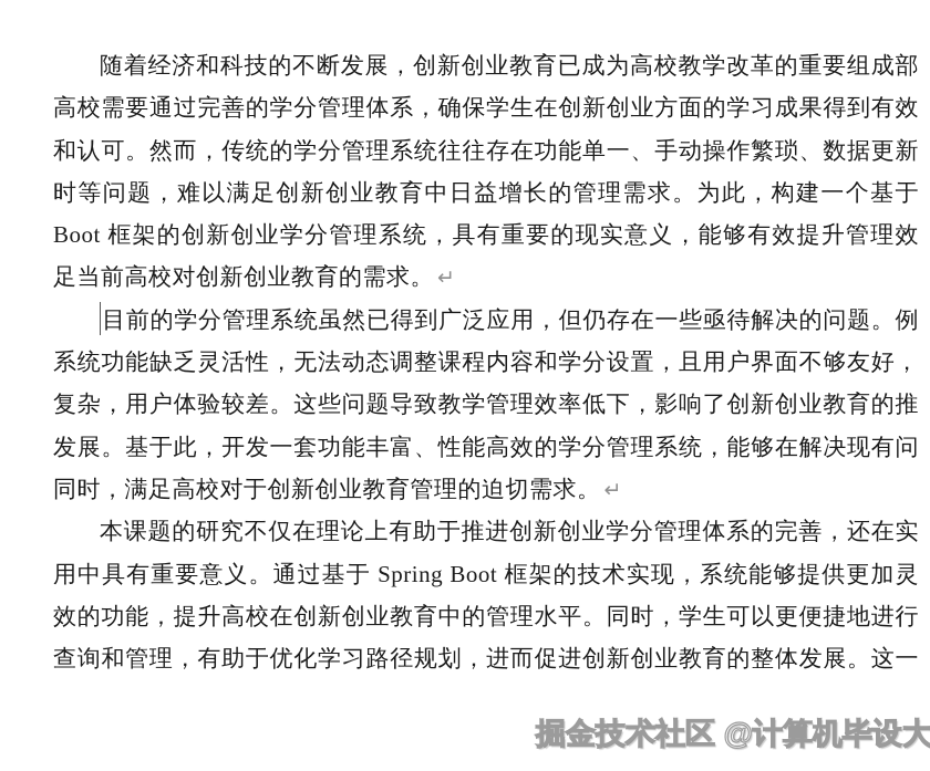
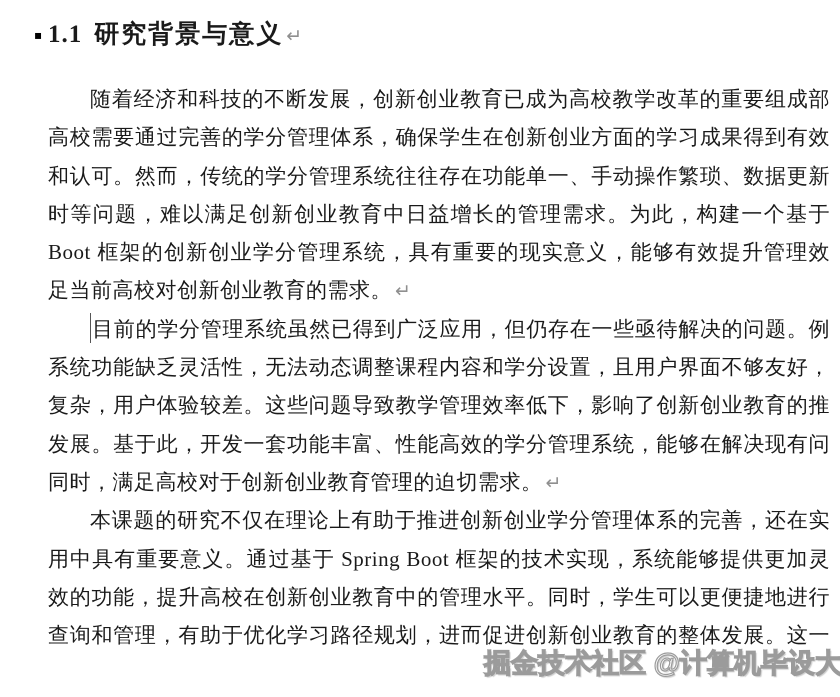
+ ▪
+ 1.1 研究背景与意义 ↵
  随着经济和科技的不断发展，创新创业教育已成为高校教学改革的重要组成部
  高校需要通过完善的学分管理体系，确保学生在创新创业方面的学习成果得到有效
  和认可。然而，传统的学分管理系统往往存在功能单一、手动操作繁琐、数据更新
  时等问题，难以满足创新创业教育中日益增长的管理需求。为此，构建一个基于
  Boot 框架的创新创业学分管理系统，具有重要的现实意义，能够有效提升管理效
  足当前高校对创新创业教育的需求。 ↵
  目前的学分管理系统虽然已得到广泛应用，但仍存在一些亟待解决的问题。例
  系统功能缺乏灵活性，无法动态调整课程内容和学分设置，且用户界面不够友好，
  复杂，用户体验较差。这些问题导致教学管理效率低下，影响了创新创业教育的推
  发展。基于此，开发一套功能丰富、性能高效的学分管理系统，能够在解决现有问
  同时，满足高校对于创新创业教育管理的迫切需求。 ↵
  本课题的研究不仅在理论上有助于推进创新创业学分管理体系的完善，还在实
  用中具有重要意义。通过基于 Spring Boot 框架的技术实现，系统能够提供更加灵
  效的功能，提升高校在创新创业教育中的管理水平。同时，学生可以更便捷地进行
  查询和管理，有助于优化学习路径规划，进而促进创新创业教育的整体发展。这一
  掘金技术社区 @计算机毕设大
